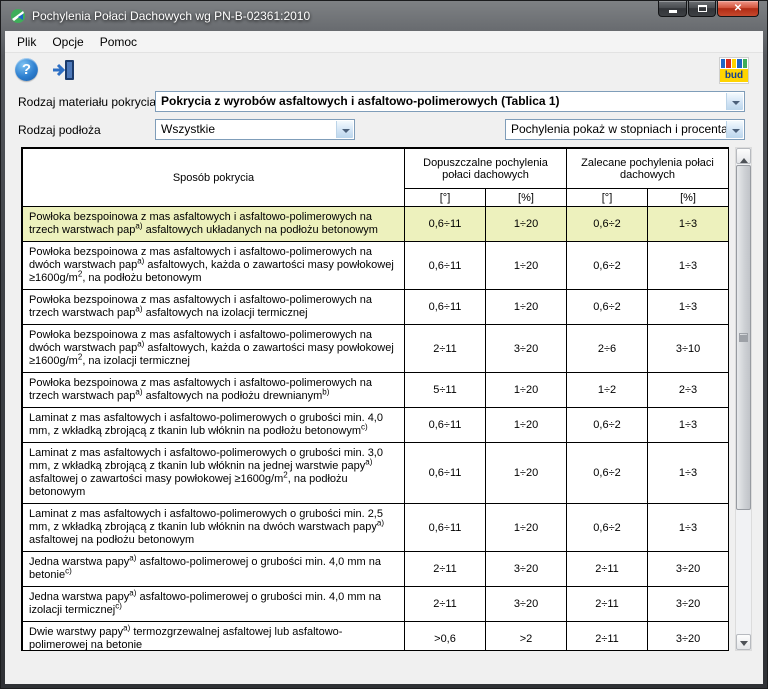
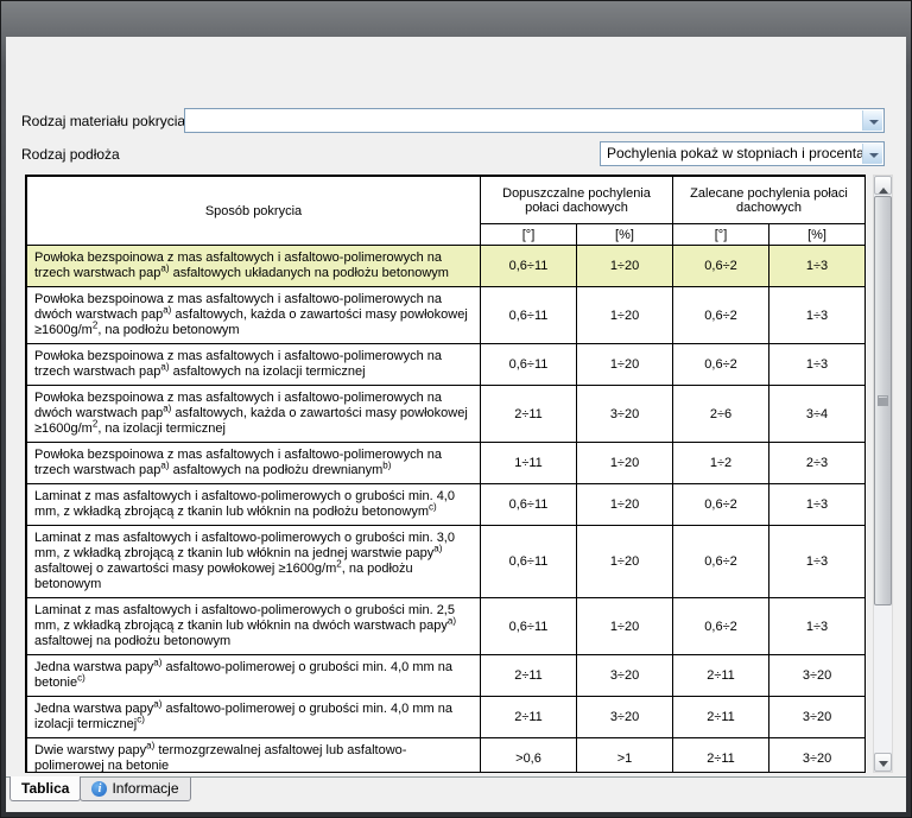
- Pochylenia Połaci Dachowych wg PN-B-02361:2010
- ✕
- Plik
- Opcje
- Pomoc
- ?
- bud
  Rodzaj materiału pokrycia
- Pokrycia z wyrobów asfaltowych i asfaltowo-polimerowych (Tablica 1)
  Rodzaj podłoża
- Wszystkie
  Pochylenia pokaż w stopniach i procenta
  Sposób pokrycia	Dopuszczalne pochylenia połaci dachowych	Zalecane pochylenia połaci dachowych
  [°]	[%]	[°]	[%]
  Powłoka bezspoinowa z mas asfaltowych i asfaltowo-polimerowych na trzech warstwach papa) asfaltowych układanych na podłożu betonowym	0,6÷11	1÷20	0,6÷2	1÷3
  Powłoka bezspoinowa z mas asfaltowych i asfaltowo-polimerowych na dwóch warstwach papa) asfaltowych, każda o zawartości masy powłokowej ≥1600g/m2, na podłożu betonowym	0,6÷11	1÷20	0,6÷2	1÷3
  Powłoka bezspoinowa z mas asfaltowych i asfaltowo-polimerowych na trzech warstwach papa) asfaltowych na izolacji termicznej	0,6÷11	1÷20	0,6÷2	1÷3
- Powłoka bezspoinowa z mas asfaltowych i asfaltowo-polimerowych na dwóch warstwach papa) asfaltowych, każda o zawartości masy powłokowej ≥1600g/m2, na izolacji termicznej	2÷11	3÷20	2÷6	3÷10
+ Powłoka bezspoinowa z mas asfaltowych i asfaltowo-polimerowych na dwóch warstwach papa) asfaltowych, każda o zawartości masy powłokowej ≥1600g/m2, na izolacji termicznej	2÷11	3÷20	2÷6	3÷4
- Powłoka bezspoinowa z mas asfaltowych i asfaltowo-polimerowych na trzech warstwach papa) asfaltowych na podłożu drewnianymb)	5÷11	1÷20	1÷2	2÷3
+ Powłoka bezspoinowa z mas asfaltowych i asfaltowo-polimerowych na trzech warstwach papa) asfaltowych na podłożu drewnianymb)	1÷11	1÷20	1÷2	2÷3
  Laminat z mas asfaltowych i asfaltowo-polimerowych o grubości min. 4,0 mm, z wkładką zbrojącą z tkanin lub włóknin na podłożu betonowymc)	0,6÷11	1÷20	0,6÷2	1÷3
  Laminat z mas asfaltowych i asfaltowo-polimerowych o grubości min. 3,0 mm, z wkładką zbrojącą z tkanin lub włóknin na jednej warstwie papya) asfaltowej o zawartości masy powłokowej ≥1600g/m2, na podłożu betonowym	0,6÷11	1÷20	0,6÷2	1÷3
  Laminat z mas asfaltowych i asfaltowo-polimerowych o grubości min. 2,5 mm, z wkładką zbrojącą z tkanin lub włóknin na dwóch warstwach papya) asfaltowej na podłożu betonowym	0,6÷11	1÷20	0,6÷2	1÷3
  Jedna warstwa papya) asfaltowo-polimerowej o grubości min. 4,0 mm na betoniec)	2÷11	3÷20	2÷11	3÷20
  Jedna warstwa papya) asfaltowo-polimerowej o grubości min. 4,0 mm na izolacji termicznejc)	2÷11	3÷20	2÷11	3÷20
- Dwie warstwy papya) termozgrzewalnej asfaltowej lub asfaltowo-polimerowej na betonie	>0,6	>2	2÷11	3÷20
+ Dwie warstwy papya) termozgrzewalnej asfaltowej lub asfaltowo-polimerowej na betonie	>0,6	>1	2÷11	3÷20
+ Tablica
+ i
+ Informacje
